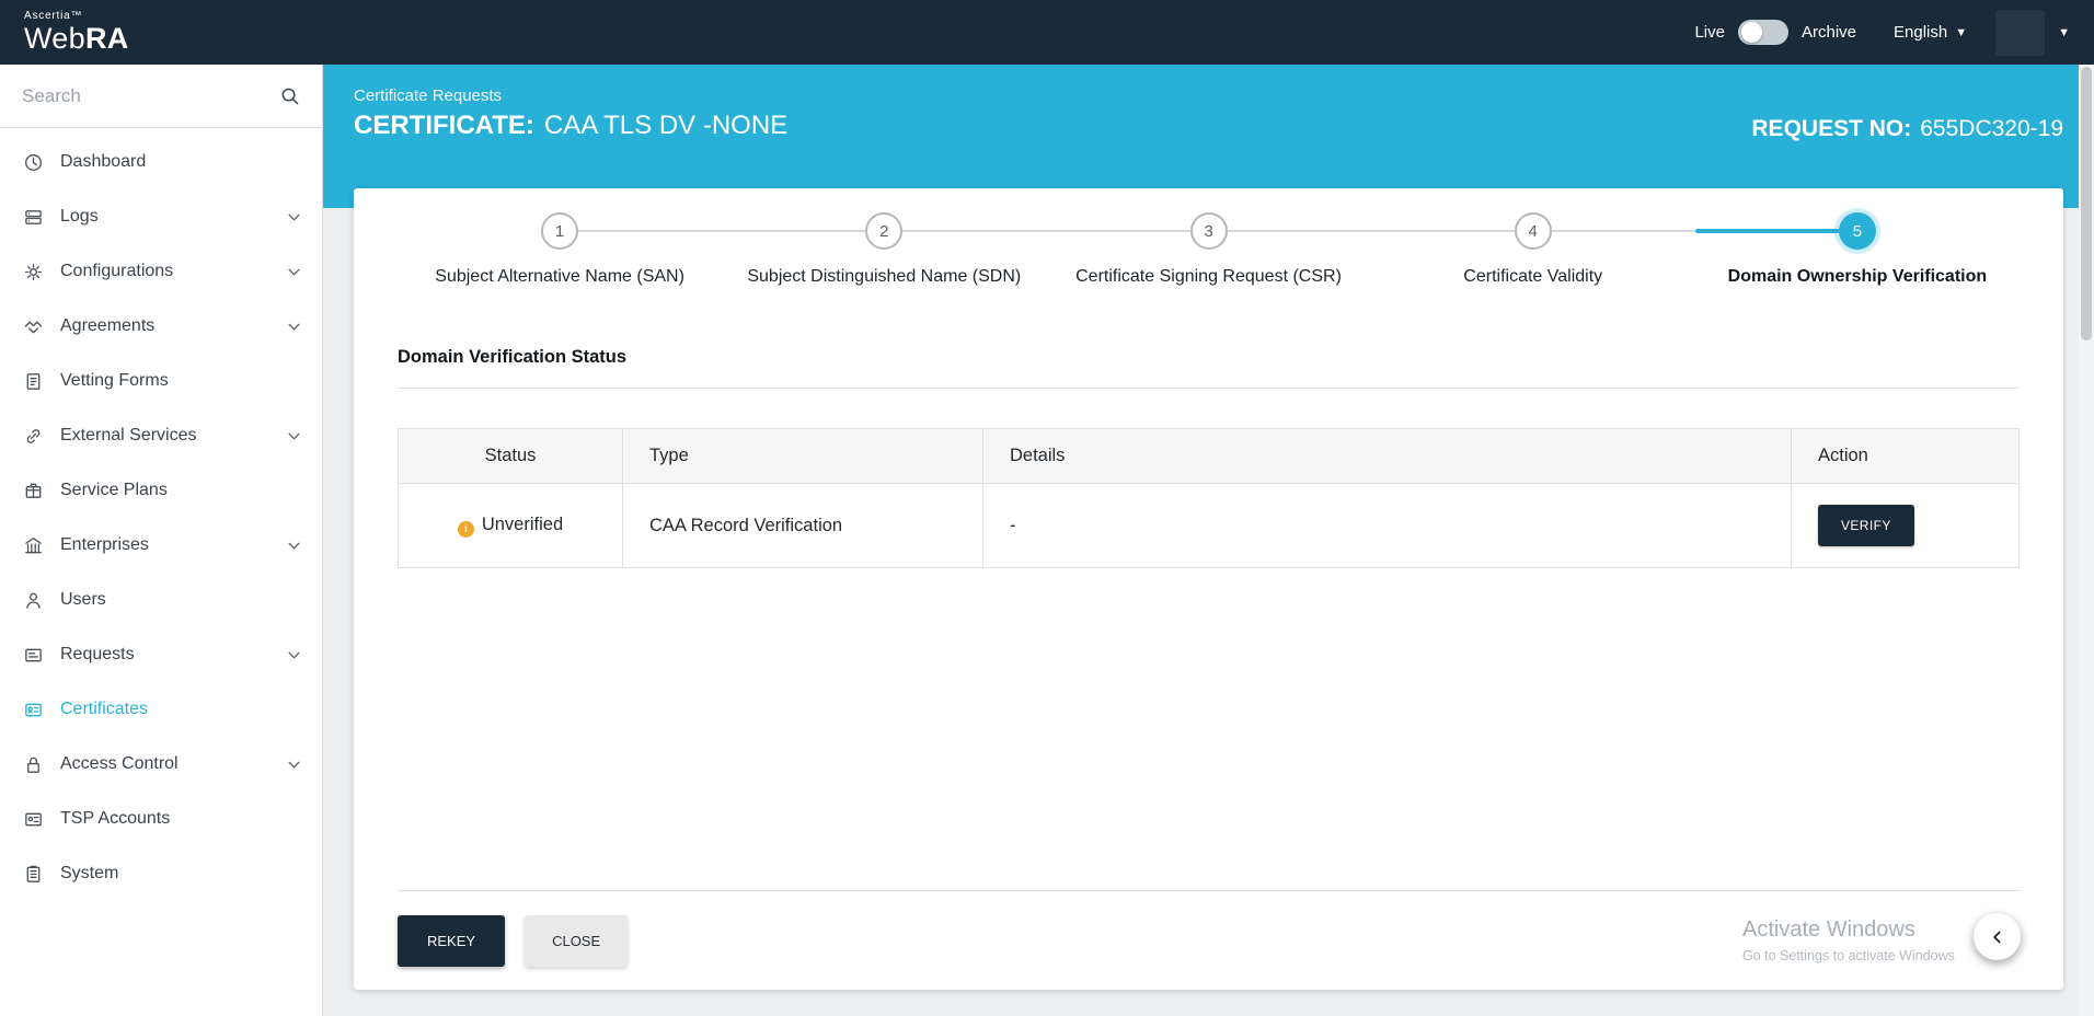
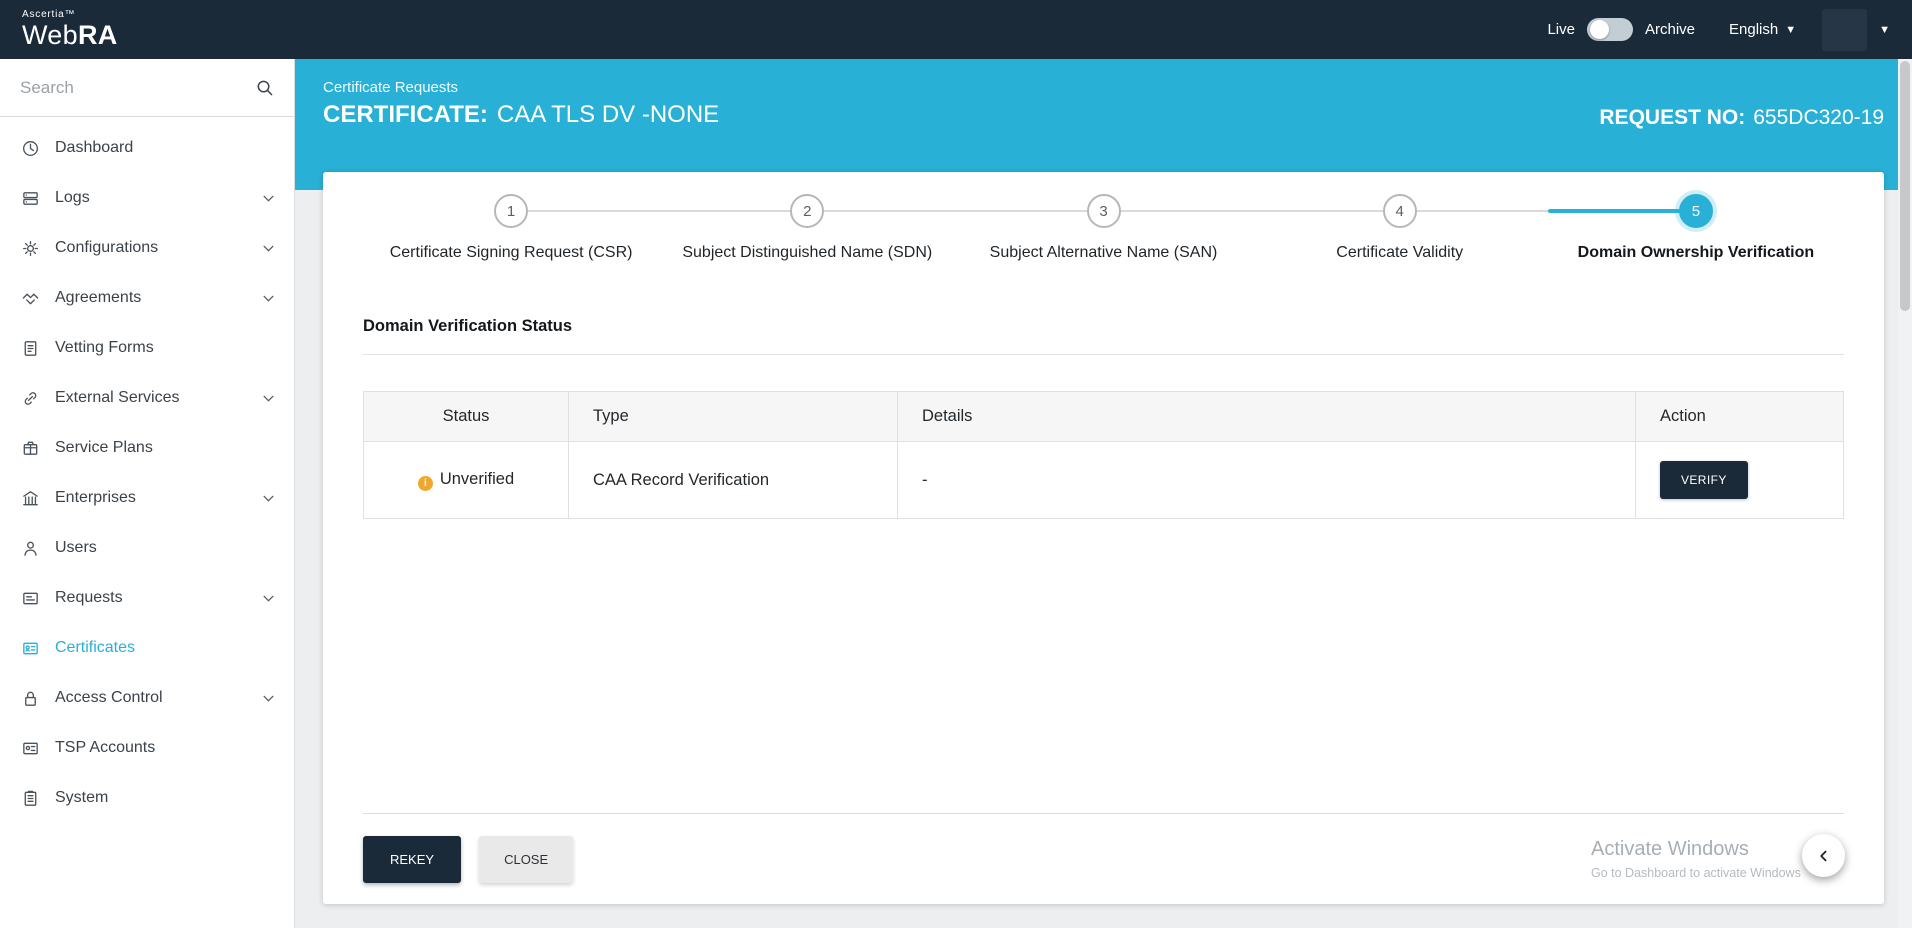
  Ascertia™
  WebRA
  Live
  Archive
  English
  ▼
  ▼
  Search
  Dashboard
  Logs
  Configurations
  Agreements
  Vetting Forms
  External Services
  Service Plans
  Enterprises
  Users
  Requests
  Certificates
  Access Control
  TSP Accounts
  System
  Certificate Requests
  CERTIFICATE: CAA TLS DV -NONE
  REQUEST NO: 655DC320-19
  1
- Subject Alternative Name (SAN)
+ Certificate Signing Request (CSR)
  2
  Subject Distinguished Name (SDN)
  3
- Certificate Signing Request (CSR)
+ Subject Alternative Name (SAN)
  4
  Certificate Validity
  5
  Domain Ownership Verification
  Domain Verification Status
  Status	Type	Details	Action
  Unverified	CAA Record Verification	-	VERIFY
  REKEY
  CLOSE
  Activate Windows
- Go to Settings to activate Windows
+ Go to Dashboard to activate Windows
